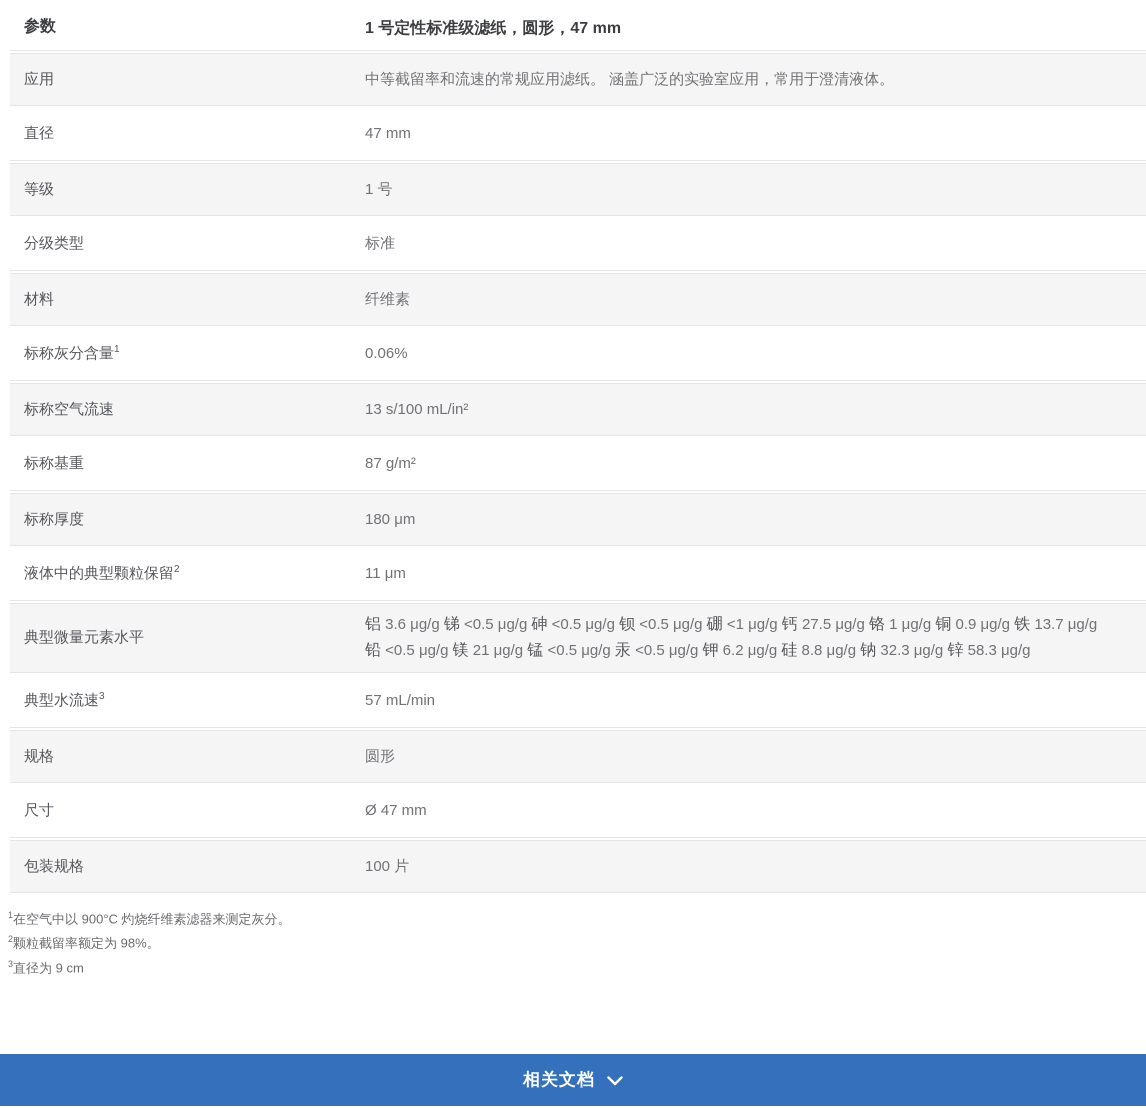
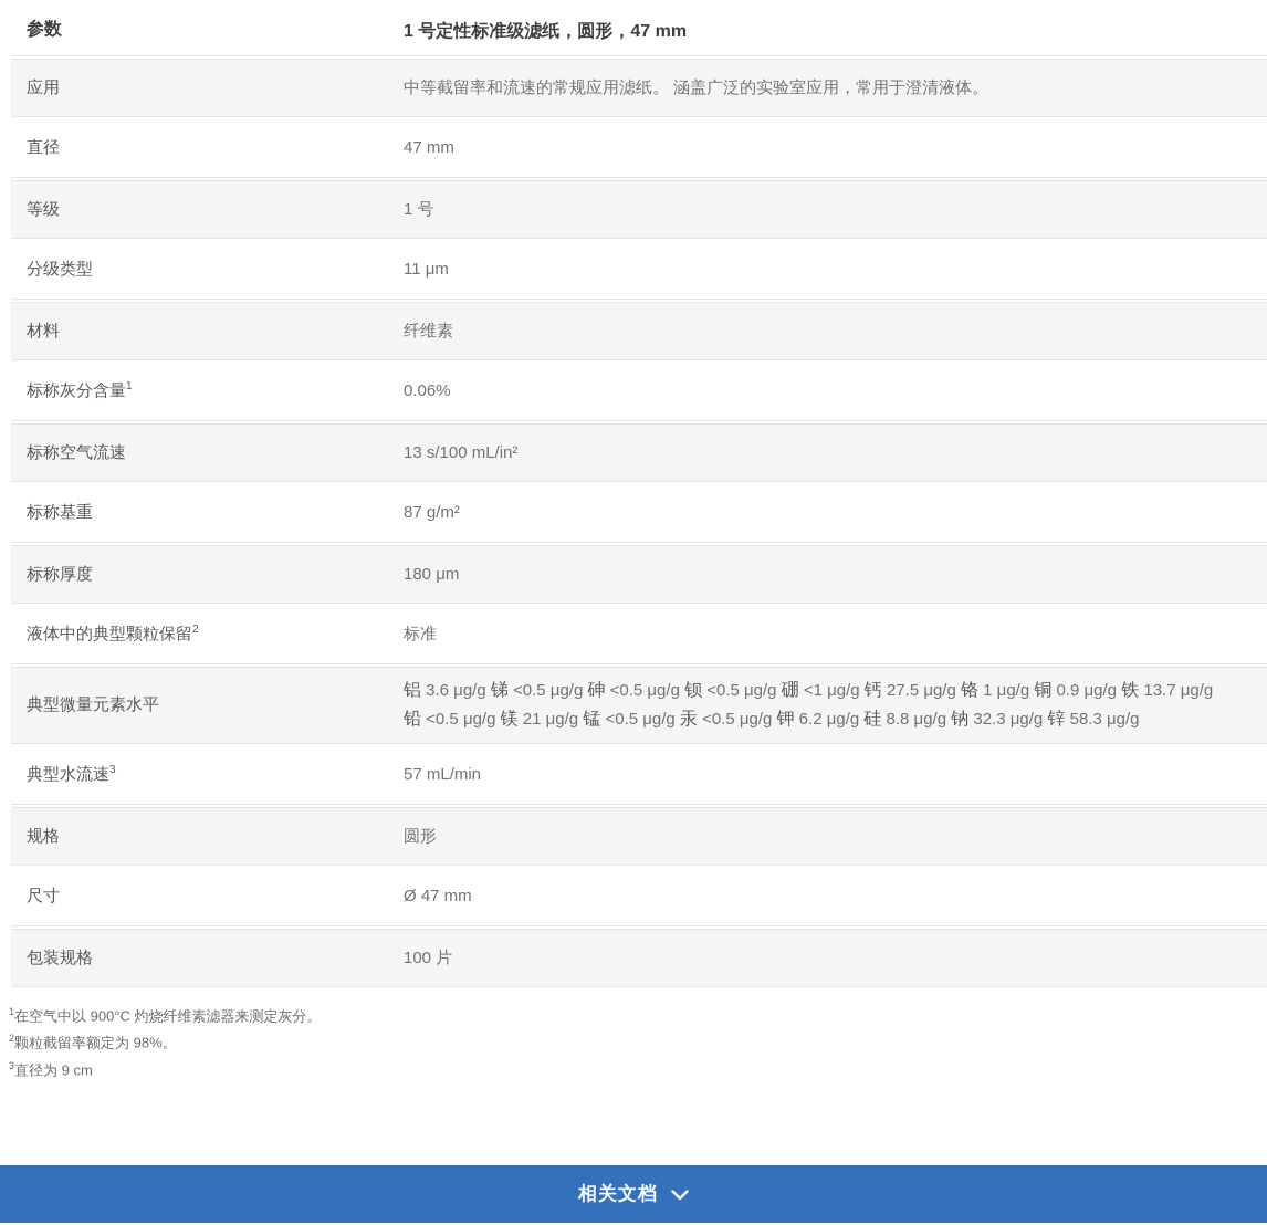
  参数
  1 号定性标准级滤纸，圆形，47 mm
  应用
  中等截留率和流速的常规应用滤纸。 涵盖广泛的实验室应用，常用于澄清液体。
  直径
  47 mm
  等级
  1 号
  分级类型
- 标准
+ 11 μm
  材料
  纤维素
  标称灰分含量1
  0.06%
  标称空气流速
  13 s/100 mL/in²
  标称基重
  87 g/m²
  标称厚度
  180 μm
  液体中的典型颗粒保留2
- 11 μm
+ 标准
  典型微量元素水平
  铝 3.6 μg/g 锑 <0.5 μg/g 砷 <0.5 μg/g 钡 <0.5 μg/g 硼 <1 μg/g 钙 27.5 μg/g 铬 1 μg/g 铜 0.9 μg/g 铁 13.7 μg/g 铅 <0.5 μg/g 镁 21 μg/g 锰 <0.5 μg/g 汞 <0.5 μg/g 钾 6.2 μg/g 硅 8.8 μg/g 钠 32.3 μg/g 锌 58.3 μg/g
  典型水流速3
  57 mL/min
  规格
  圆形
  尺寸
  Ø 47 mm
  包装规格
  100 片
  1在空气中以 900°C 灼烧纤维素滤器来测定灰分。
  2颗粒截留率额定为 98%。
  3直径为 9 cm
  相关文档
